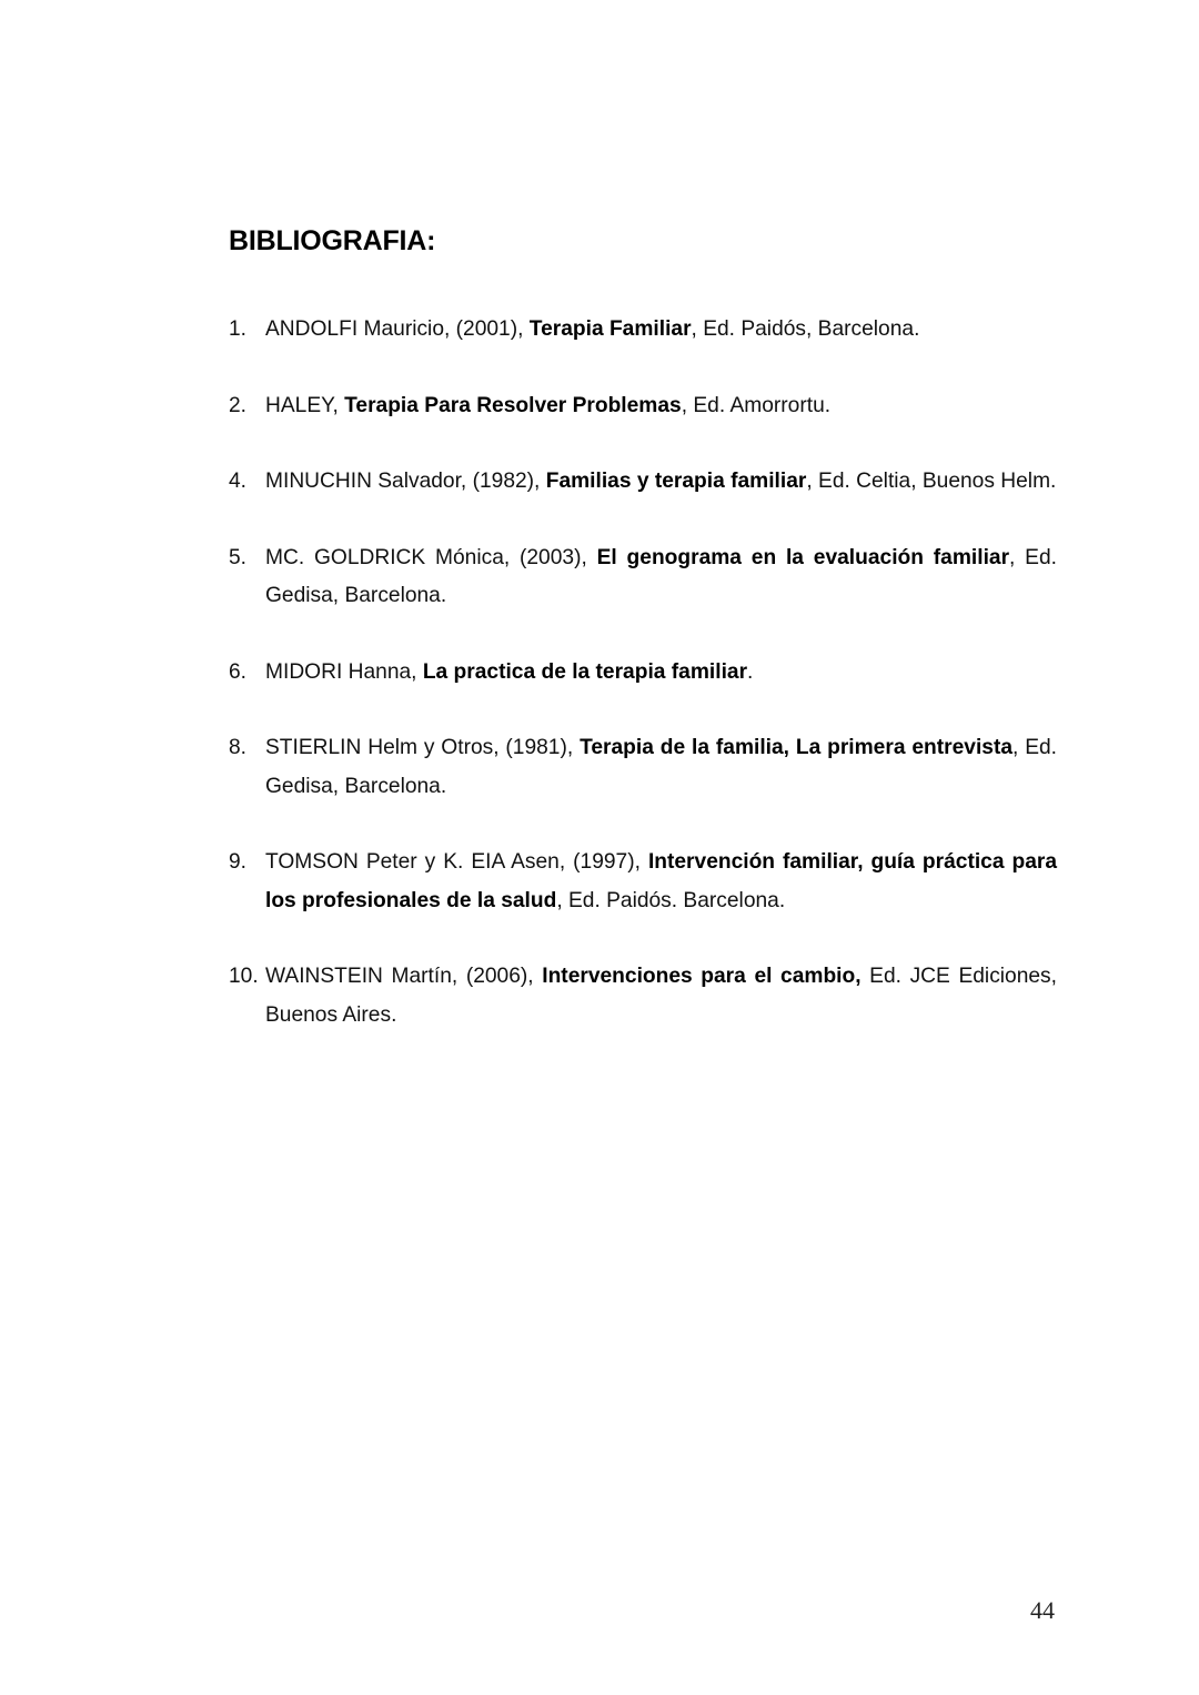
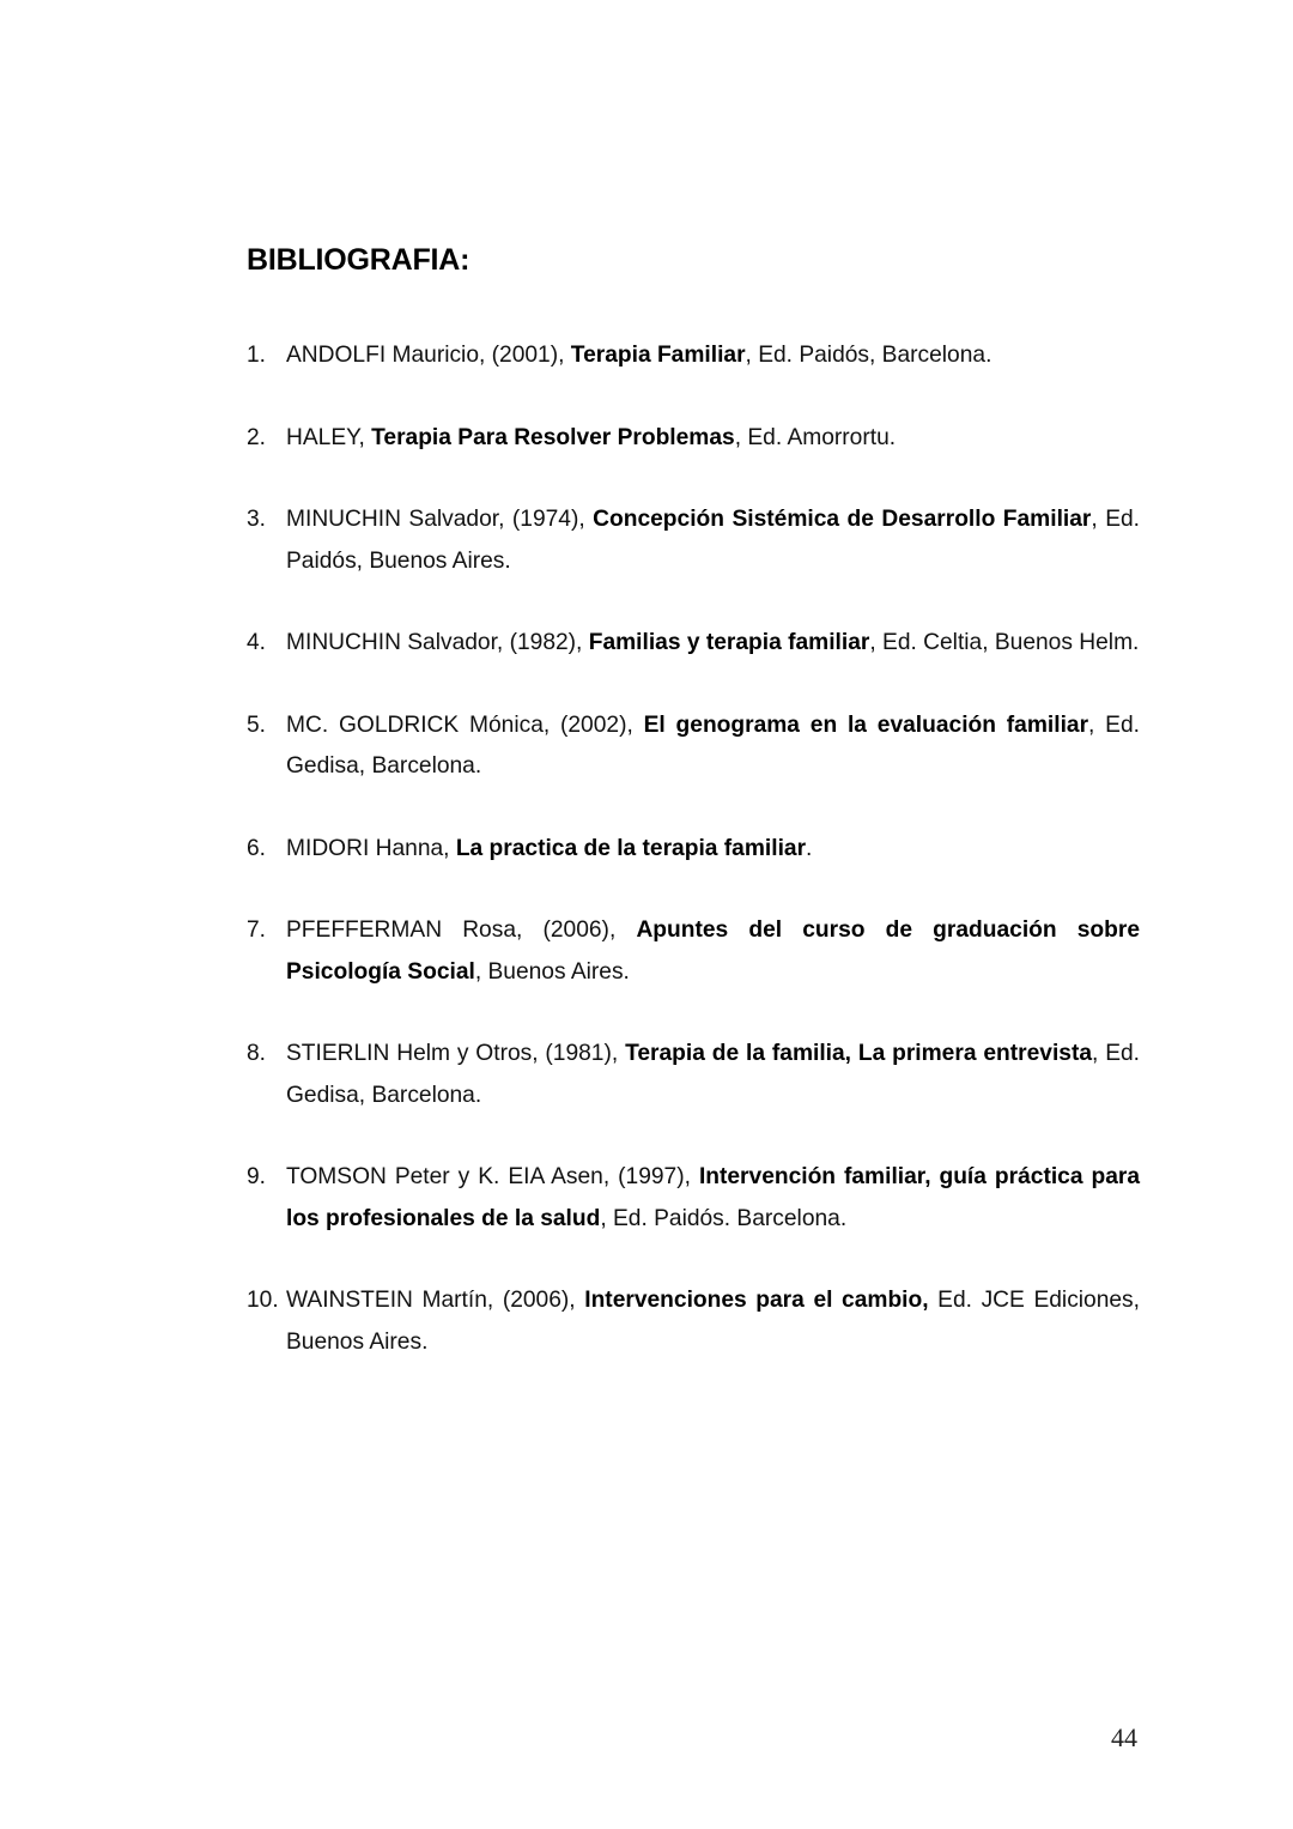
  BIBLIOGRAFIA:
  1.
  ANDOLFI Mauricio, (2001), Terapia Familiar, Ed. Paidós, Barcelona.
  2.
  HALEY, Terapia Para Resolver Problemas, Ed. Amorrortu.
+ 3.
+ MINUCHIN Salvador, (1974), Concepción Sistémica de Desarrollo Familiar, Ed. Paidós, Buenos Aires.
  4.
  MINUCHIN Salvador, (1982), Familias y terapia familiar, Ed. Celtia, Buenos Helm.
  5.
- MC. GOLDRICK Mónica, (2003), El genograma en la evaluación familiar, Ed. Gedisa, Barcelona.
+ MC. GOLDRICK Mónica, (2002), El genograma en la evaluación familiar, Ed. Gedisa, Barcelona.
  6.
  MIDORI Hanna, La practica de la terapia familiar.
+ 7.
+ PFEFFERMAN Rosa, (2006), Apuntes del curso de graduación sobre Psicología Social, Buenos Aires.
  8.
  STIERLIN Helm y Otros, (1981), Terapia de la familia, La primera entrevista, Ed. Gedisa, Barcelona.
  9.
  TOMSON Peter y K. EIA Asen, (1997), Intervención familiar, guía práctica para los profesionales de la salud, Ed. Paidós. Barcelona.
  10.
  WAINSTEIN Martín, (2006), Intervenciones para el cambio, Ed. JCE Ediciones, Buenos Aires.
  44
